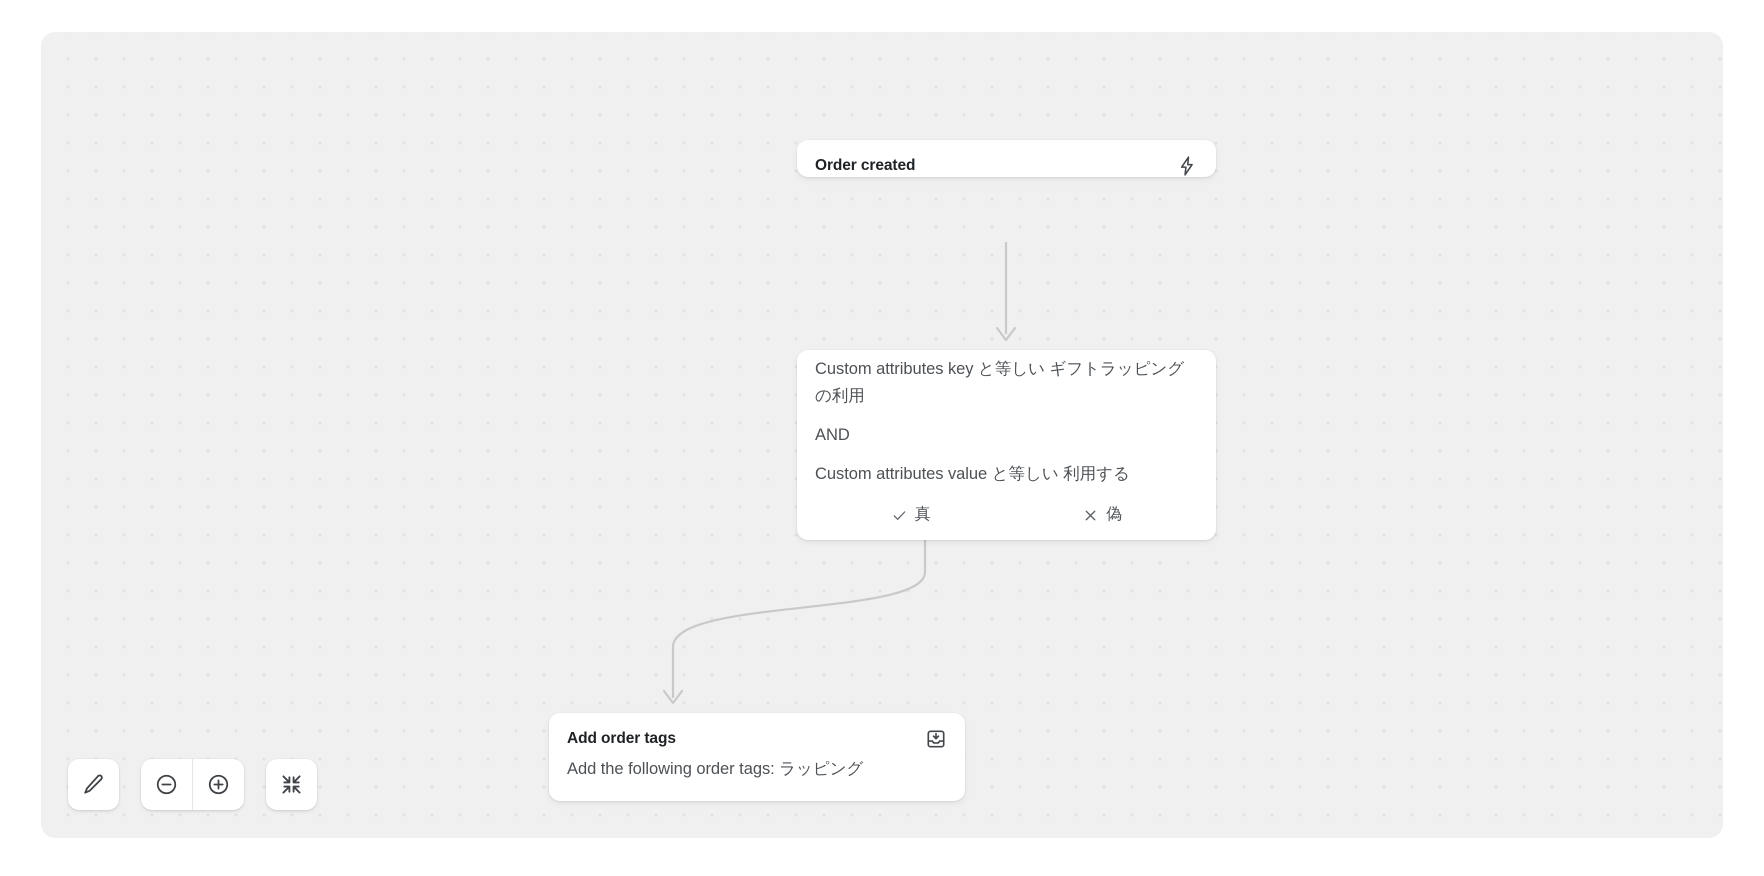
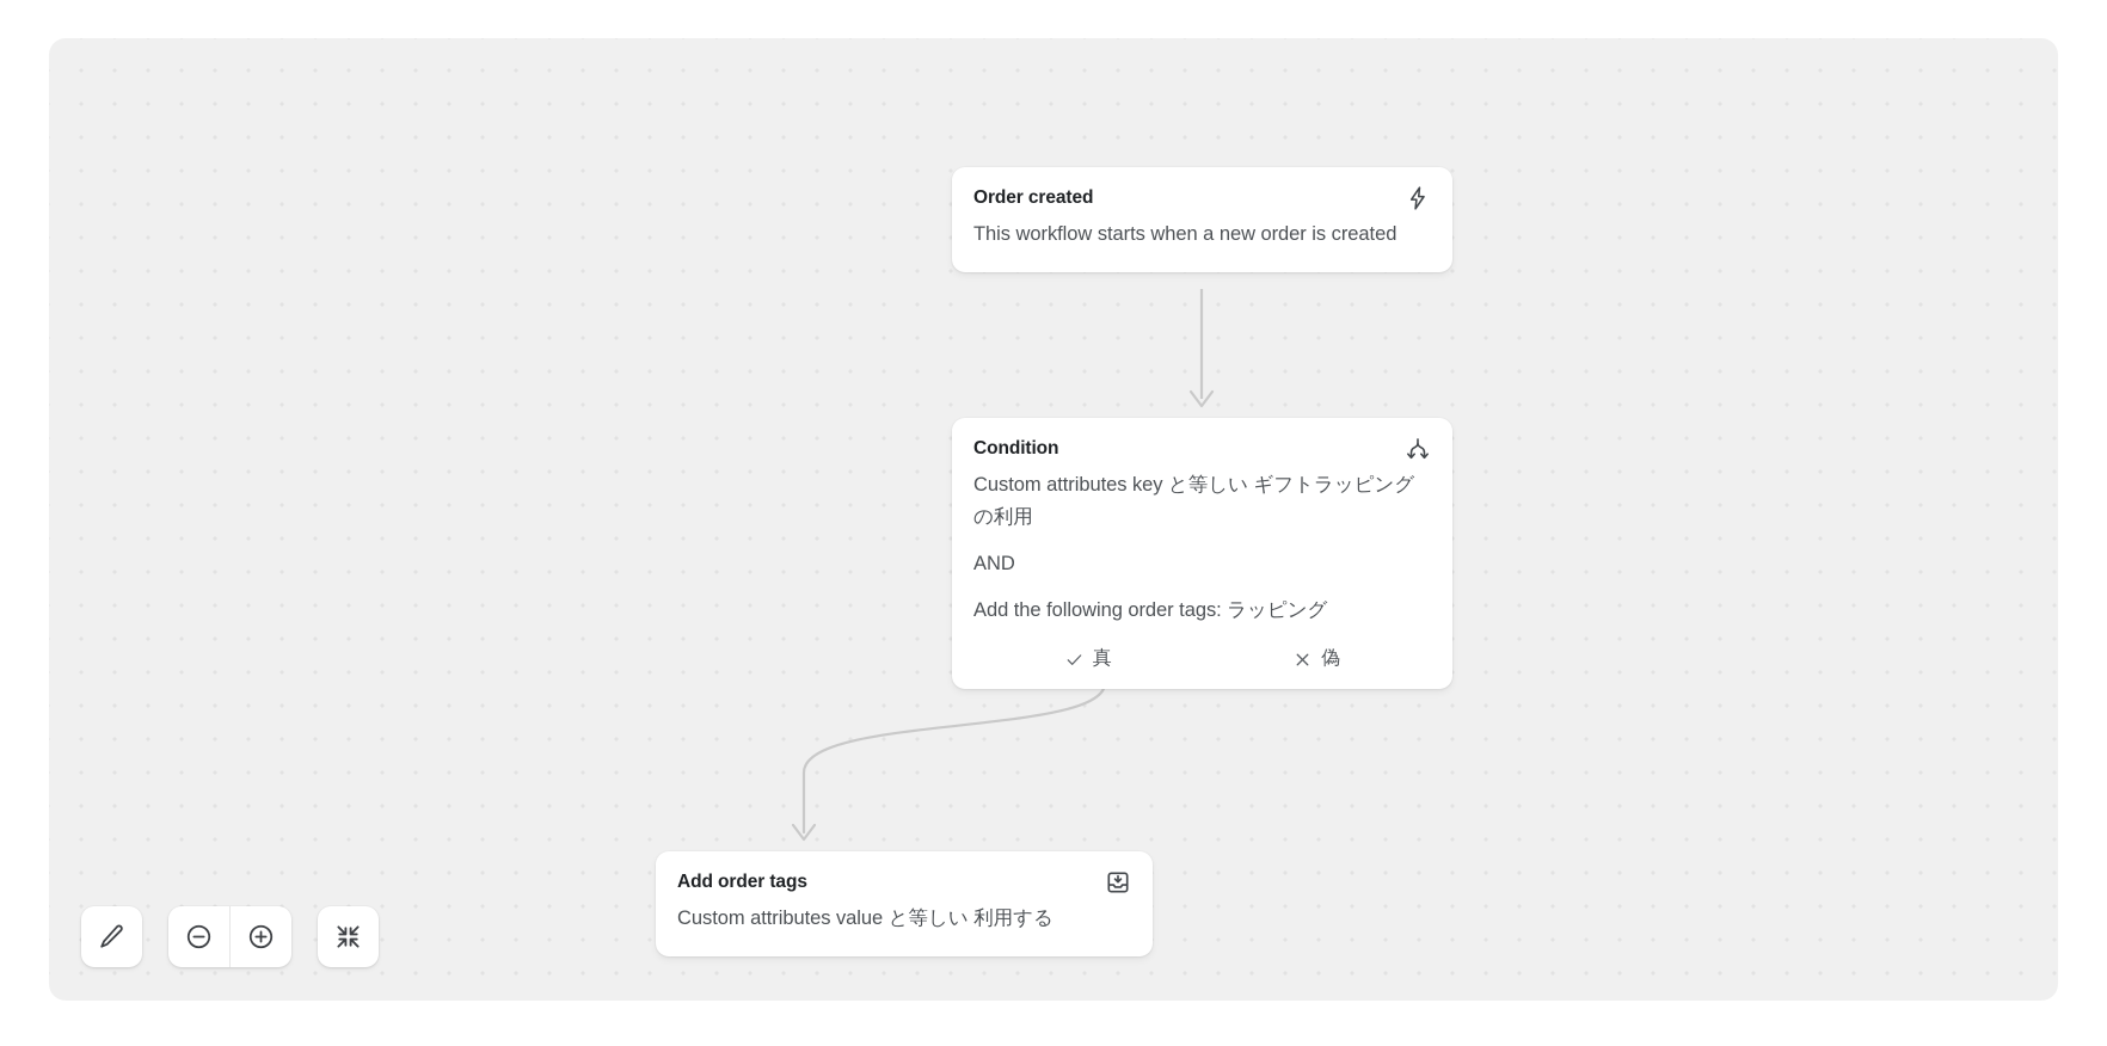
  Order created
+ This workflow starts when a new order is created
+ Condition
  Custom attributes key と等しい ギフトラッピングの利用
  AND
- Custom attributes value と等しい 利用する
+ Add the following order tags: ラッピング
  真
  偽
  Add order tags
- Add the following order tags: ラッピング
+ Custom attributes value と等しい 利用する
